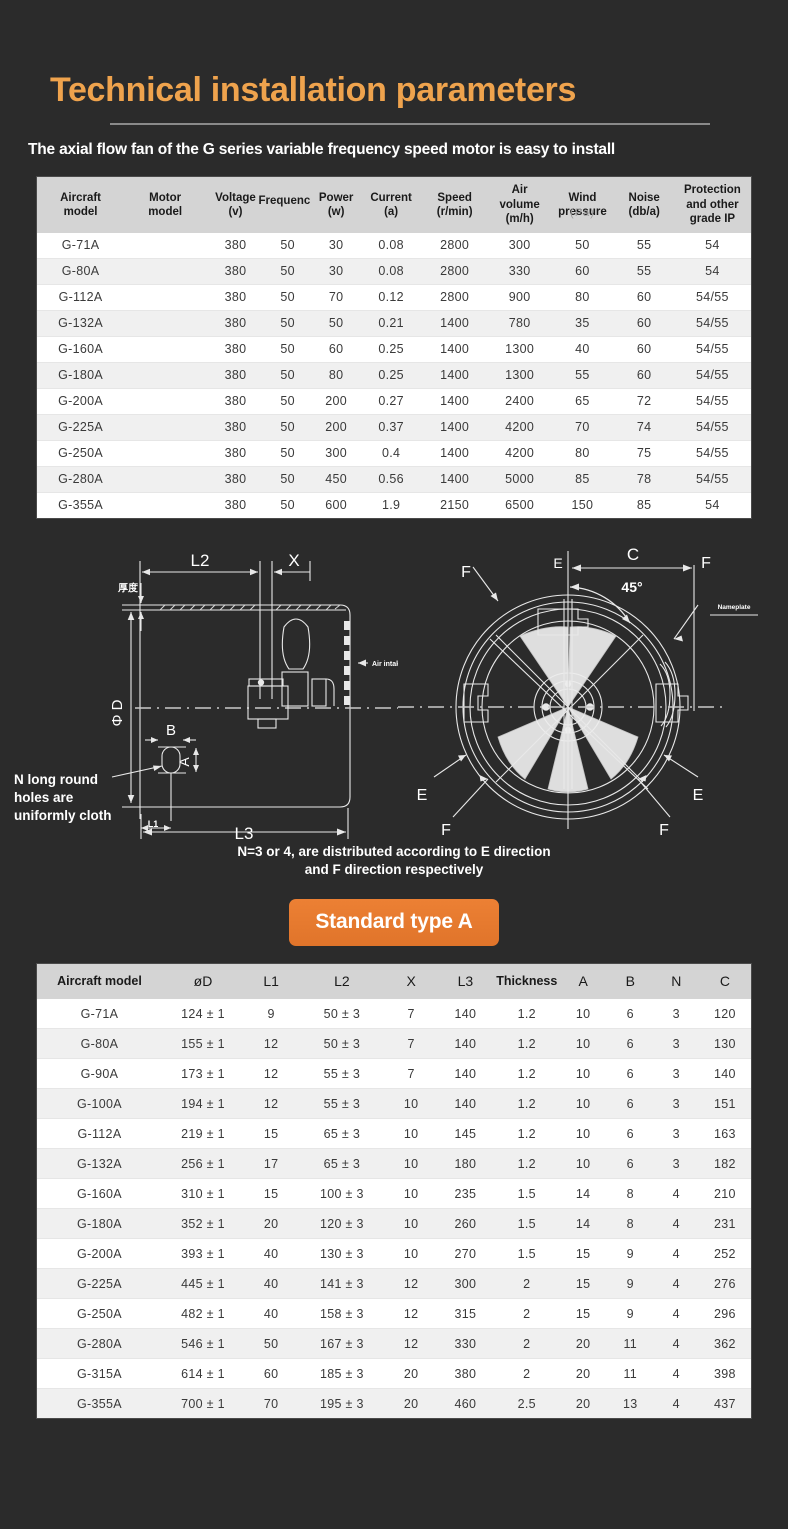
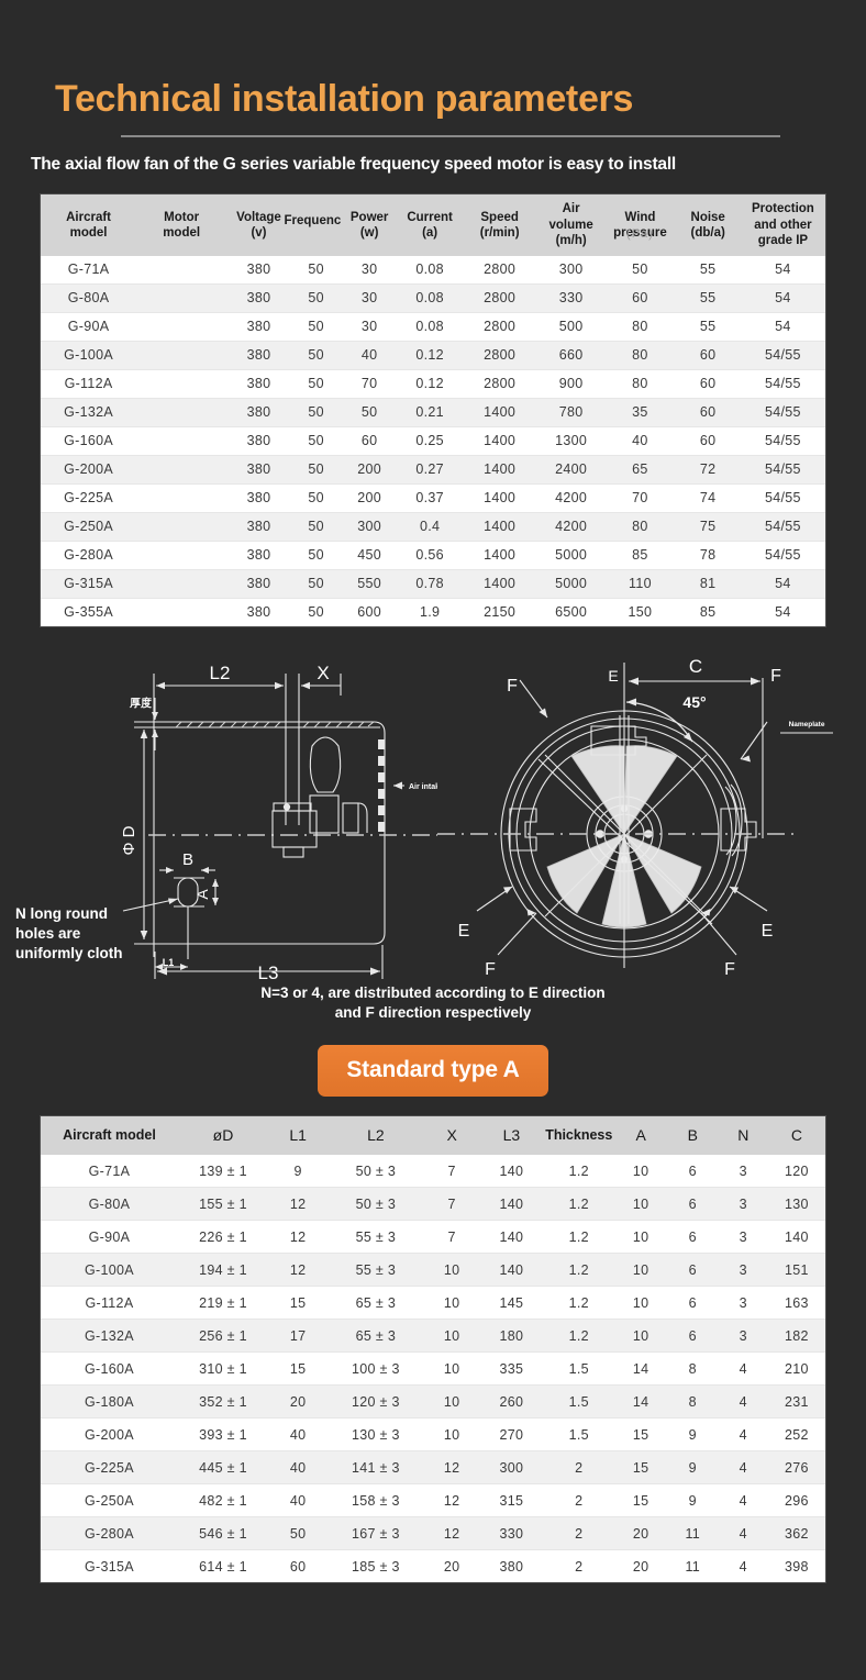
  Technical installation parameters
  The axial flow fan of the G series variable frequency speed motor is easy to install
  Aircraft model	Motor model	Voltage (v)	Frequenc	Power (w)	Current (a)	Speed (r/min)	Air volume (m/h)	Wind pressure (Pa)	Noise (db/a)	Protection and other grade IP
  G-71A		380	50	30	0.08	2800	300	50	55	54
  G-80A		380	50	30	0.08	2800	330	60	55	54
+ G-90A		380	50	30	0.08	2800	500	80	55	54
+ G-100A		380	50	40	0.12	2800	660	80	60	54/55
  G-112A		380	50	70	0.12	2800	900	80	60	54/55
  G-132A		380	50	50	0.21	1400	780	35	60	54/55
  G-160A		380	50	60	0.25	1400	1300	40	60	54/55
- G-180A		380	50	80	0.25	1400	1300	55	60	54/55
  G-200A		380	50	200	0.27	1400	2400	65	72	54/55
  G-225A		380	50	200	0.37	1400	4200	70	74	54/55
  G-250A		380	50	300	0.4	1400	4200	80	75	54/55
  G-280A		380	50	450	0.56	1400	5000	85	78	54/55
+ G-315A		380	50	550	0.78	1400	5000	110	81	54
  G-355A		380	50	600	1.9	2150	6500	150	85	54
  L2
  X
  L3
  L1
  B
  厚度
  C
  45°
  E
  F
  F
  E
  E
  F
  F
  N long round
  holes are
  uniformly cloth
  N=3 or 4, are distributed according to E direction
  and F direction respectively
  Standard type A
  Aircraft model	øD	L1	L2	X	L3	Thickness	A	B	N	C
- G-71A	124 ± 1	9	50 ± 3	7	140	1.2	10	6	3	120
+ G-71A	139 ± 1	9	50 ± 3	7	140	1.2	10	6	3	120
  G-80A	155 ± 1	12	50 ± 3	7	140	1.2	10	6	3	130
- G-90A	173 ± 1	12	55 ± 3	7	140	1.2	10	6	3	140
+ G-90A	226 ± 1	12	55 ± 3	7	140	1.2	10	6	3	140
  G-100A	194 ± 1	12	55 ± 3	10	140	1.2	10	6	3	151
  G-112A	219 ± 1	15	65 ± 3	10	145	1.2	10	6	3	163
  G-132A	256 ± 1	17	65 ± 3	10	180	1.2	10	6	3	182
- G-160A	310 ± 1	15	100 ± 3	10	235	1.5	14	8	4	210
+ G-160A	310 ± 1	15	100 ± 3	10	335	1.5	14	8	4	210
  G-180A	352 ± 1	20	120 ± 3	10	260	1.5	14	8	4	231
  G-200A	393 ± 1	40	130 ± 3	10	270	1.5	15	9	4	252
  G-225A	445 ± 1	40	141 ± 3	12	300	2	15	9	4	276
  G-250A	482 ± 1	40	158 ± 3	12	315	2	15	9	4	296
  G-280A	546 ± 1	50	167 ± 3	12	330	2	20	11	4	362
  G-315A	614 ± 1	60	185 ± 3	20	380	2	20	11	4	398
- G-355A	700 ± 1	70	195 ± 3	20	460	2.5	20	13	4	437
